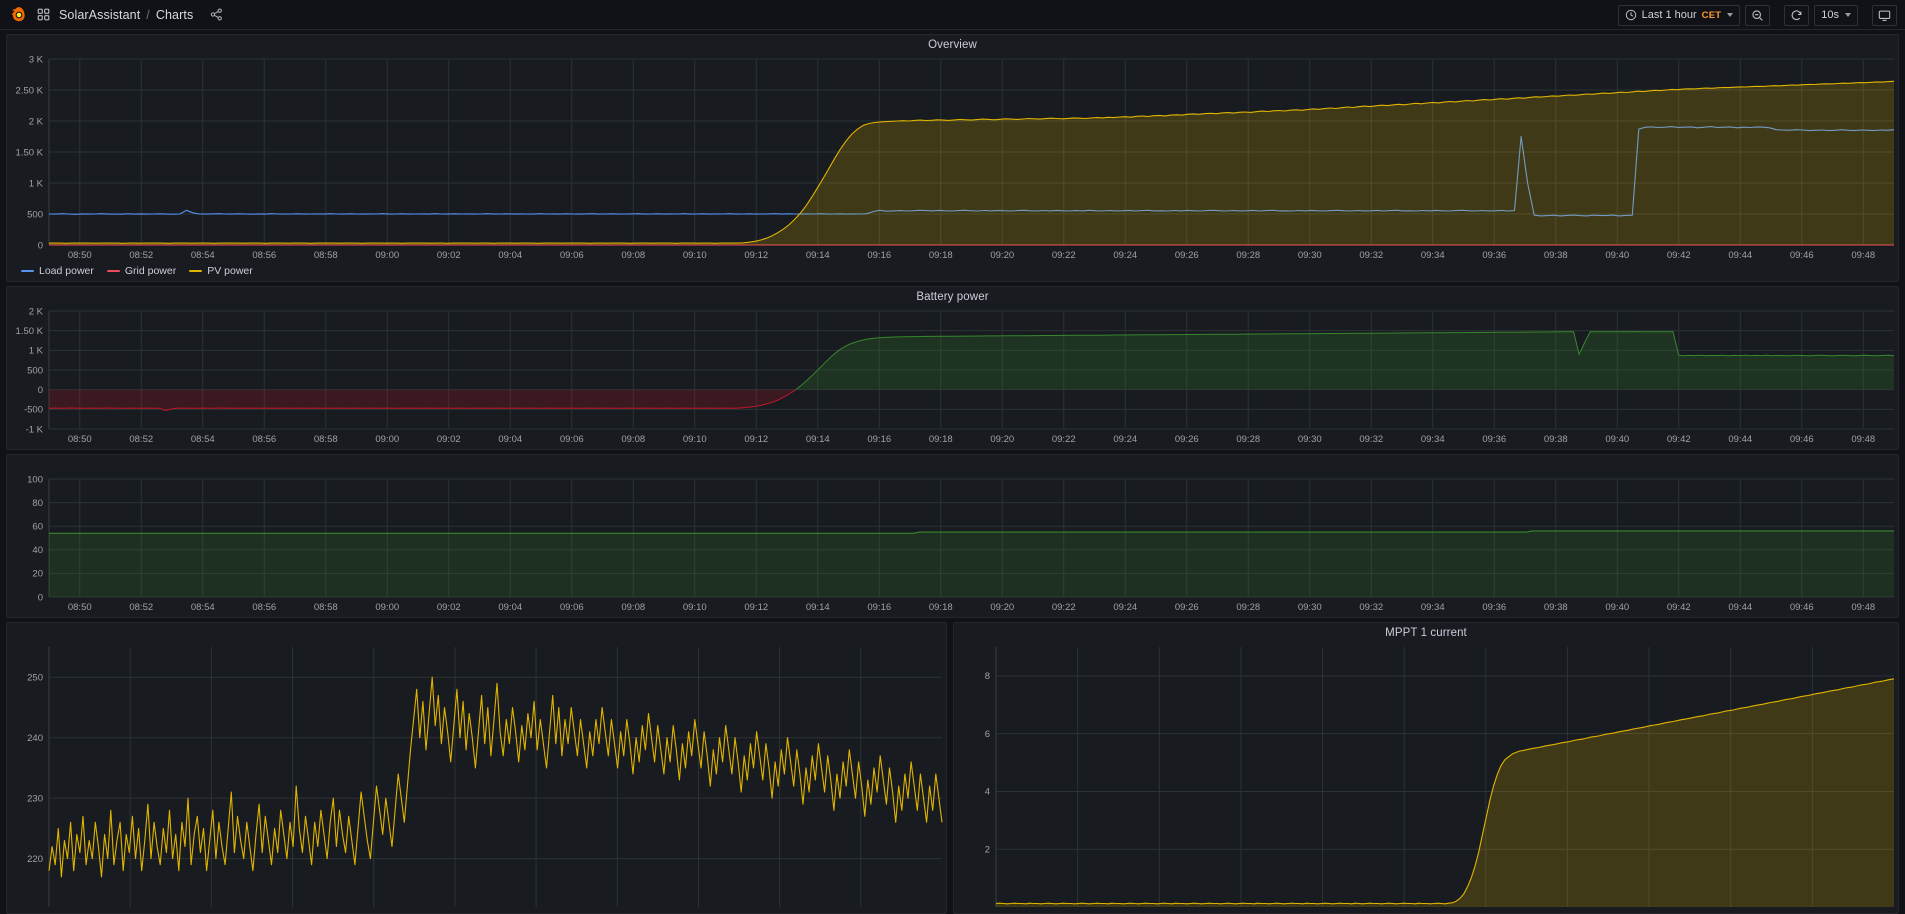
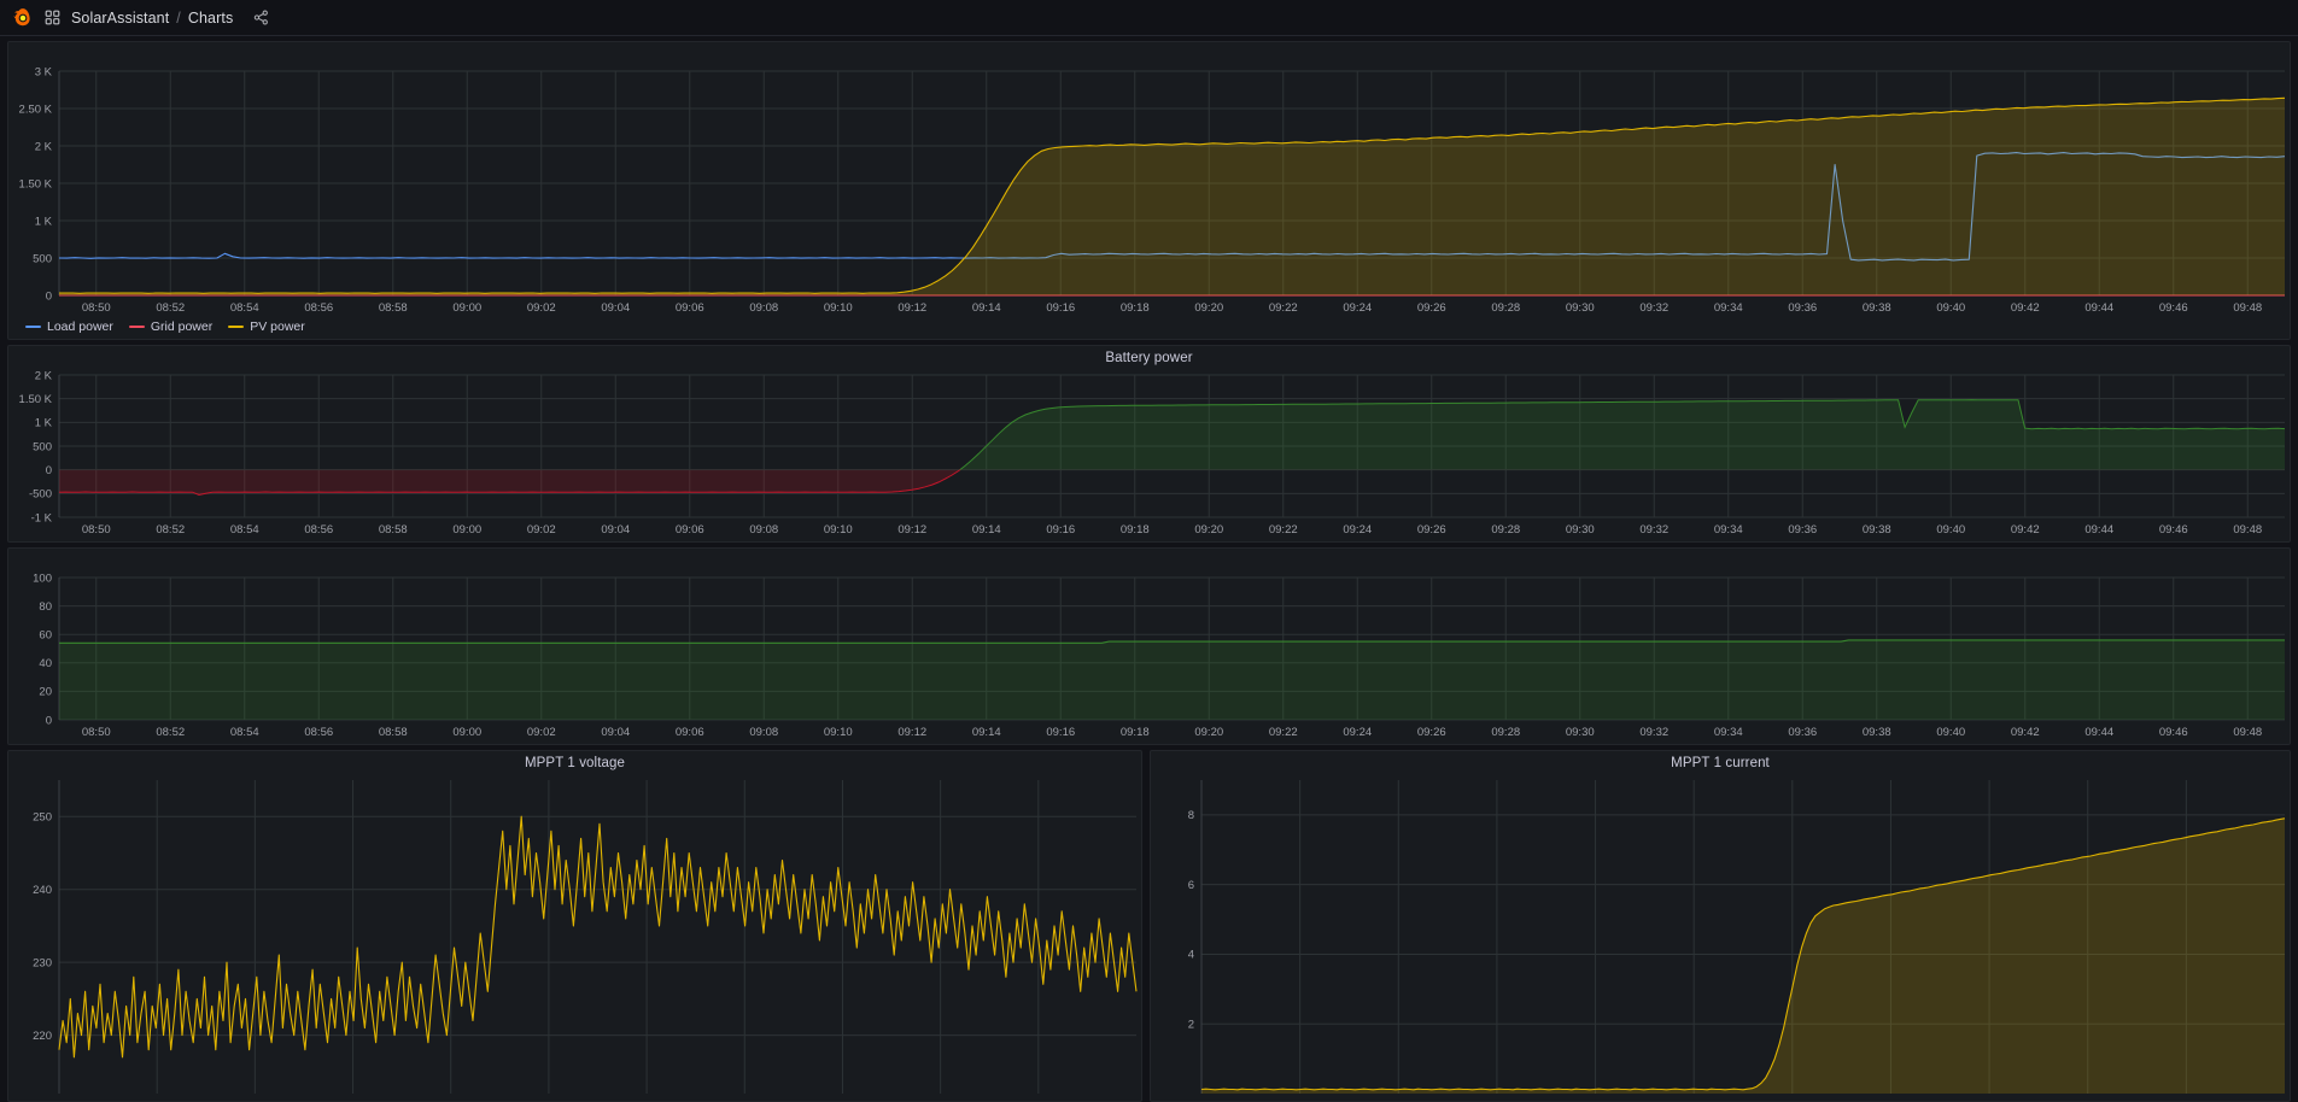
  SolarAssistant
  /
  Charts
- Last 1 hour
- CET
- 10s
- Overview
  0
  500
  1 K
  1.50 K
  2 K
  2.50 K
  3 K
  08:50
  08:52
  08:54
  08:56
  08:58
  09:00
  09:02
  09:04
  09:06
  09:08
  09:10
  09:12
  09:14
  09:16
  09:18
  09:20
  09:22
  09:24
  09:26
  09:28
  09:30
  09:32
  09:34
  09:36
  09:38
  09:40
  09:42
  09:44
  09:46
  09:48
  Load power
  Grid power
  PV power
  Battery power
  -1 K
  -500
  0
  500
  1 K
  1.50 K
  2 K
  08:50
  08:52
  08:54
  08:56
  08:58
  09:00
  09:02
  09:04
  09:06
  09:08
  09:10
  09:12
  09:14
  09:16
  09:18
  09:20
  09:22
  09:24
  09:26
  09:28
  09:30
  09:32
  09:34
  09:36
  09:38
  09:40
  09:42
  09:44
  09:46
  09:48
  0
  20
  40
  60
  80
  100
  08:50
  08:52
  08:54
  08:56
  08:58
  09:00
  09:02
  09:04
  09:06
  09:08
  09:10
  09:12
  09:14
  09:16
  09:18
  09:20
  09:22
  09:24
  09:26
  09:28
  09:30
  09:32
  09:34
  09:36
  09:38
  09:40
  09:42
  09:44
  09:46
  09:48
+ MPPT 1 voltage
  220
  230
  240
  250
  MPPT 1 current
  2
  4
  6
  8
